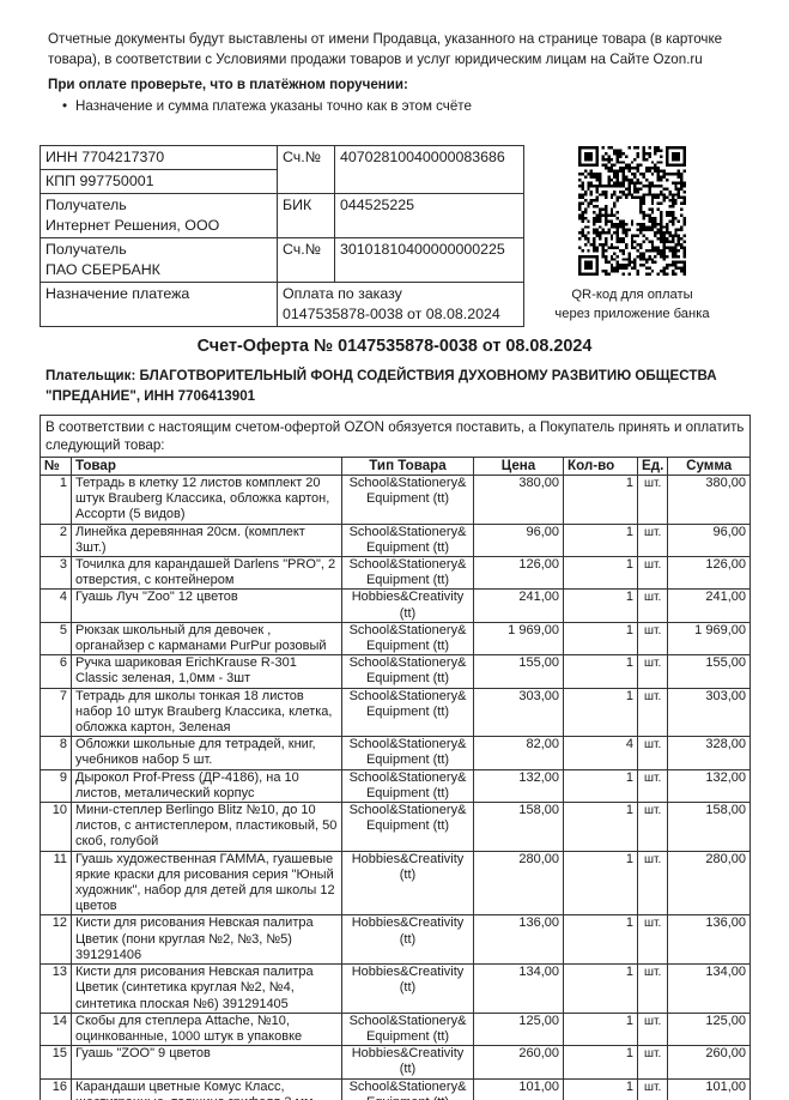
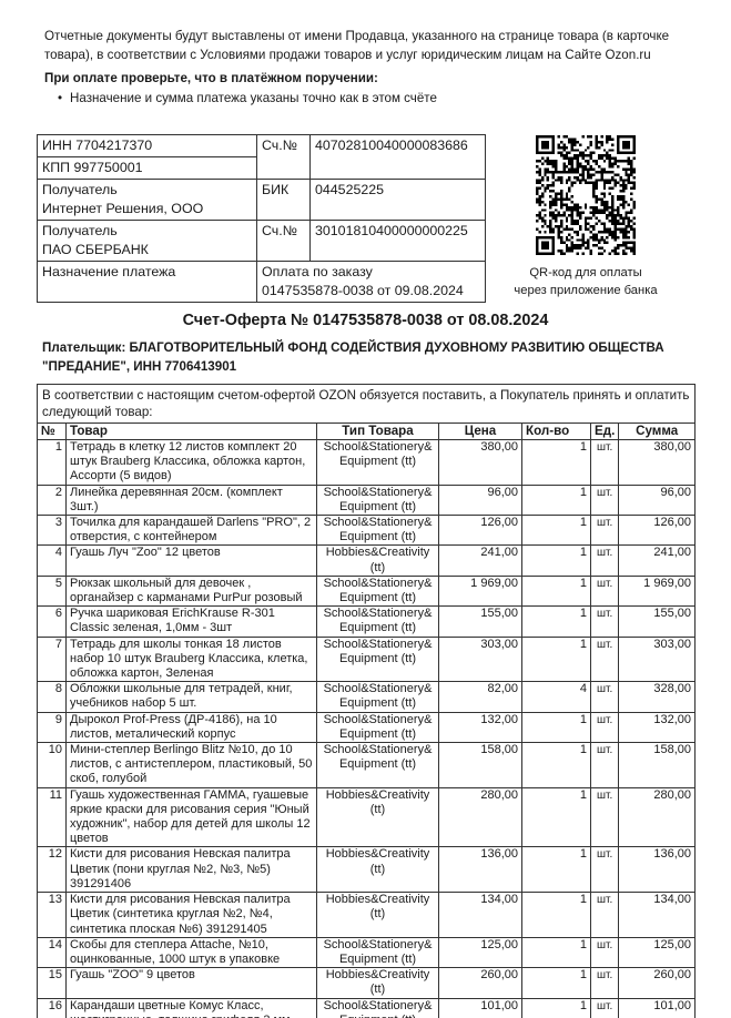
  Отчетные документы будут выставлены от имени Продавца, указанного на странице товара (в карточке товара), в соответствии с Условиями продажи товаров и услуг юридическим лицам на Сайте Ozon.ru
  При оплате проверьте, что в платёжном поручении:
  Назначение и сумма платежа указаны точно как в этом счёте
  ИНН 7704217370	Сч.№	40702810040000083686
  КПП 997750001
  Получатель Интернет Решения, ООО	БИК	044525225
  Получатель ПАО СБЕРБАНК	Сч.№	30101810400000000225
- Назначение платежа	Оплата по заказу 0147535878-0038 от 08.08.2024
+ Назначение платежа	Оплата по заказу 0147535878-0038 от 09.08.2024
  QR-код для оплаты
  через приложение банка
  Счет-Оферта № 0147535878-0038 от 08.08.2024
  Плательщик: БЛАГОТВОРИТЕЛЬНЫЙ ФОНД СОДЕЙСТВИЯ ДУХОВНОМУ РАЗВИТИЮ ОБЩЕСТВА "ПРЕДАНИЕ", ИНН 7706413901
  В соответствии с настоящим счетом-офертой OZON обязуется поставить, а Покупатель принять и оплатить следующий товар:
  №	Товар	Тип Товара	Цена	Кол-во	Ед.	Сумма
  1	Тетрадь в клетку 12 листов комплект 20 штук Brauberg Классика, обложка картон, Ассорти (5 видов)	School&Stationery& Equipment (tt)	380,00	1	шт.	380,00
  2	Линейка деревянная 20см. (комплект 3шт.)	School&Stationery& Equipment (tt)	96,00	1	шт.	96,00
  3	Точилка для карандашей Darlens "PRO", 2 отверстия, с контейнером	School&Stationery& Equipment (tt)	126,00	1	шт.	126,00
  4	Гуашь Луч "Zoo" 12 цветов	Hobbies&Creativity (tt)	241,00	1	шт.	241,00
  5	Рюкзак школьный для девочек , органайзер с карманами PurPur розовый	School&Stationery& Equipment (tt)	1 969,00	1	шт.	1 969,00
  6	Ручка шариковая ErichKrause R-301 Classic зеленая, 1,0мм - 3шт	School&Stationery& Equipment (tt)	155,00	1	шт.	155,00
  7	Тетрадь для школы тонкая 18 листов набор 10 штук Brauberg Классика, клетка, обложка картон, Зеленая	School&Stationery& Equipment (tt)	303,00	1	шт.	303,00
  8	Обложки школьные для тетрадей, книг, учебников набор 5 шт.	School&Stationery& Equipment (tt)	82,00	4	шт.	328,00
  9	Дырокол Prof-Press (ДР-4186), на 10 листов, металический корпус	School&Stationery& Equipment (tt)	132,00	1	шт.	132,00
  10	Мини-степлер Berlingo Blitz №10, до 10 листов, с антистеплером, пластиковый, 50 скоб, голубой	School&Stationery& Equipment (tt)	158,00	1	шт.	158,00
  11	Гуашь художественная ГАММА, гуашевые яркие краски для рисования серия "Юный художник", набор для детей для школы 12 цветов	Hobbies&Creativity (tt)	280,00	1	шт.	280,00
  12	Кисти для рисования Невская палитра Цветик (пони круглая №2, №3, №5) 391291406	Hobbies&Creativity (tt)	136,00	1	шт.	136,00
  13	Кисти для рисования Невская палитра Цветик (синтетика круглая №2, №4, синтетика плоская №6) 391291405	Hobbies&Creativity (tt)	134,00	1	шт.	134,00
  14	Скобы для степлера Attache, №10, оцинкованные, 1000 штук в упаковке	School&Stationery& Equipment (tt)	125,00	1	шт.	125,00
  15	Гуашь "ZOO" 9 цветов	Hobbies&Creativity (tt)	260,00	1	шт.	260,00
